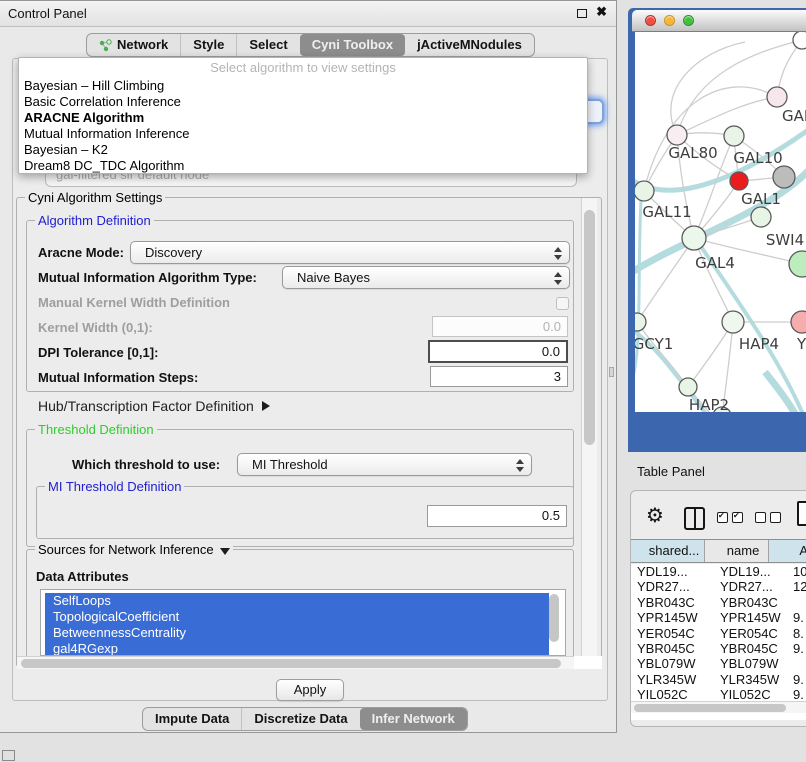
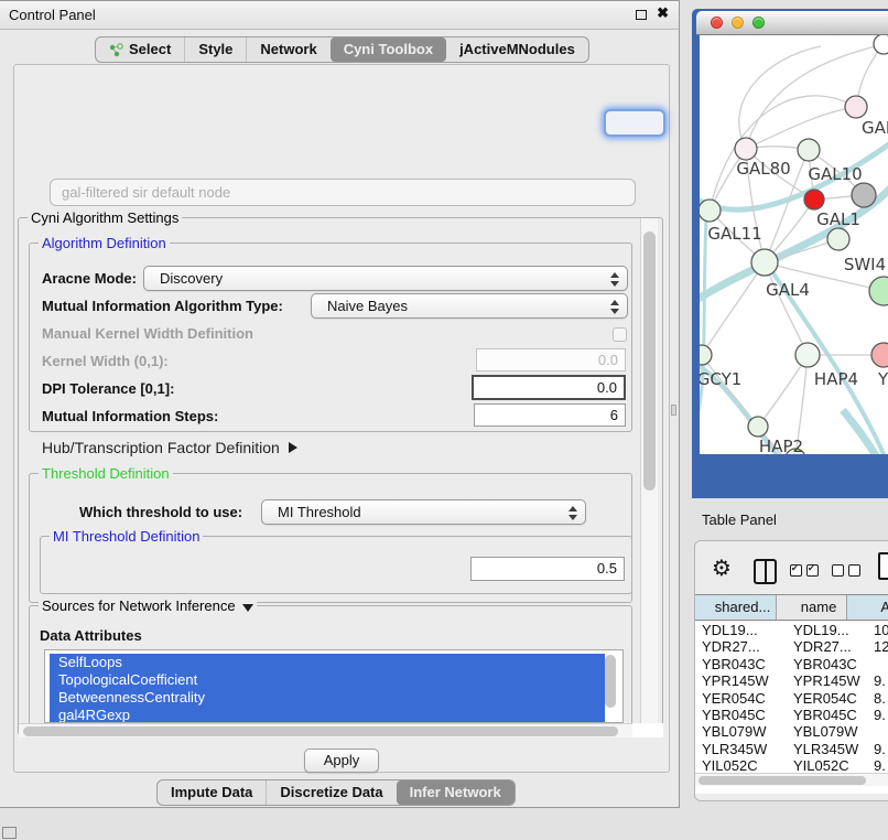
  Control Panel
  ✖
- Network
+ Select
  Style
- Select
+ Network
  Cyni Toolbox
  jActiveMNodules
  gal-filtered sir default node
- Select algorithm to view settings
- Bayesian – Hill Climbing
- Basic Correlation Inference
- ARACNE Algorithm
- Mutual Information Inference
- Bayesian – K2
- Dream8 DC_TDC Algorithm
  Cyni Algorithm Settings
  Algorithm Definition
  Aracne Mode:
  Discovery
  Mutual Information Algorithm Type:
  Naive Bayes
  Manual Kernel Width Definition
  Kernel Width (0,1):
  0.0
  DPI Tolerance [0,1]:
  0.0
  Mutual Information Steps:
- 3
+ 6
  Hub/Transcription Factor Definition
  Threshold Definition
  Which threshold to use:
  MI Threshold
  MI Threshold Definition
  0.5
  Sources for Network Inference
  Data Attributes
  SelfLoops
  TopologicalCoefficient
  BetweennessCentrality
  gal4RGexp
  Apply
  Impute Data
  Discretize Data
  Infer Network
  GAL80
  GAL10
  GAL1
  GAL11
  SWI4
  GAL4
  GCY1
  HAP4
  Y
  HAP2
  Table Panel
  ⚙
  shared...
  name
  A
  YDL19...
  YDL19...
  10
  YDR27...
  YDR27...
  12
  YBR043C
  YBR043C
  YPR145W
  YPR145W
  9.
  YER054C
  YER054C
  8.
  YBR045C
  YBR045C
  9.
  YBL079W
  YBL079W
  YLR345W
  YLR345W
  9.
  YIL052C
  YIL052C
  9.
